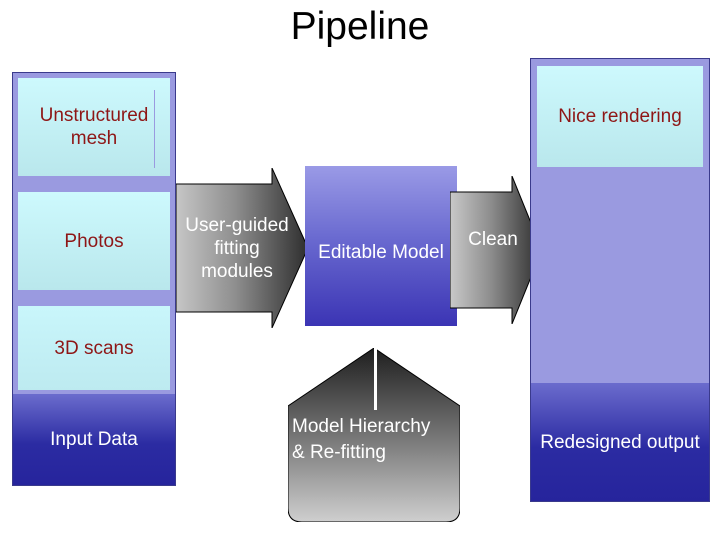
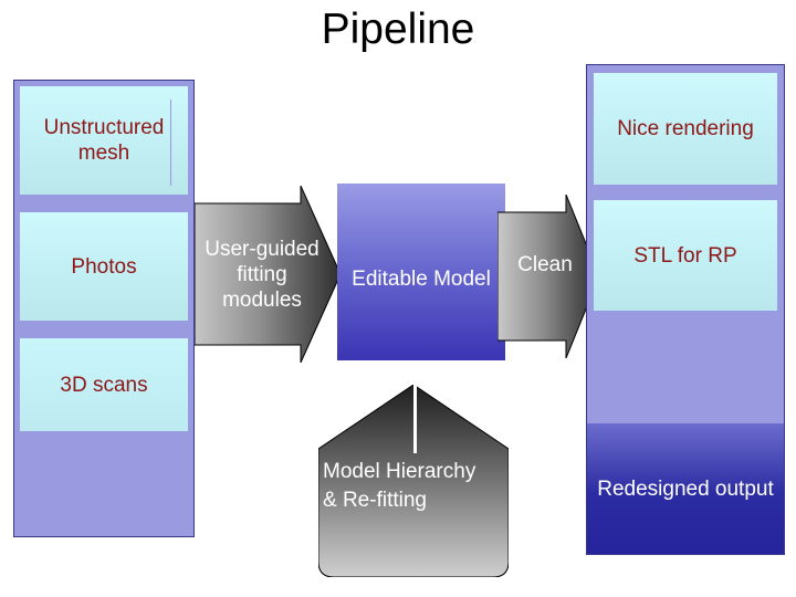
  Pipeline
  Unstructured mesh
  Photos
  3D scans
- Input Data
  User-guided fitting modules
  Editable Model
  Clean
  Model Hierarchy & Re-fitting
  Nice rendering
+ STL for RP
  Redesigned output
